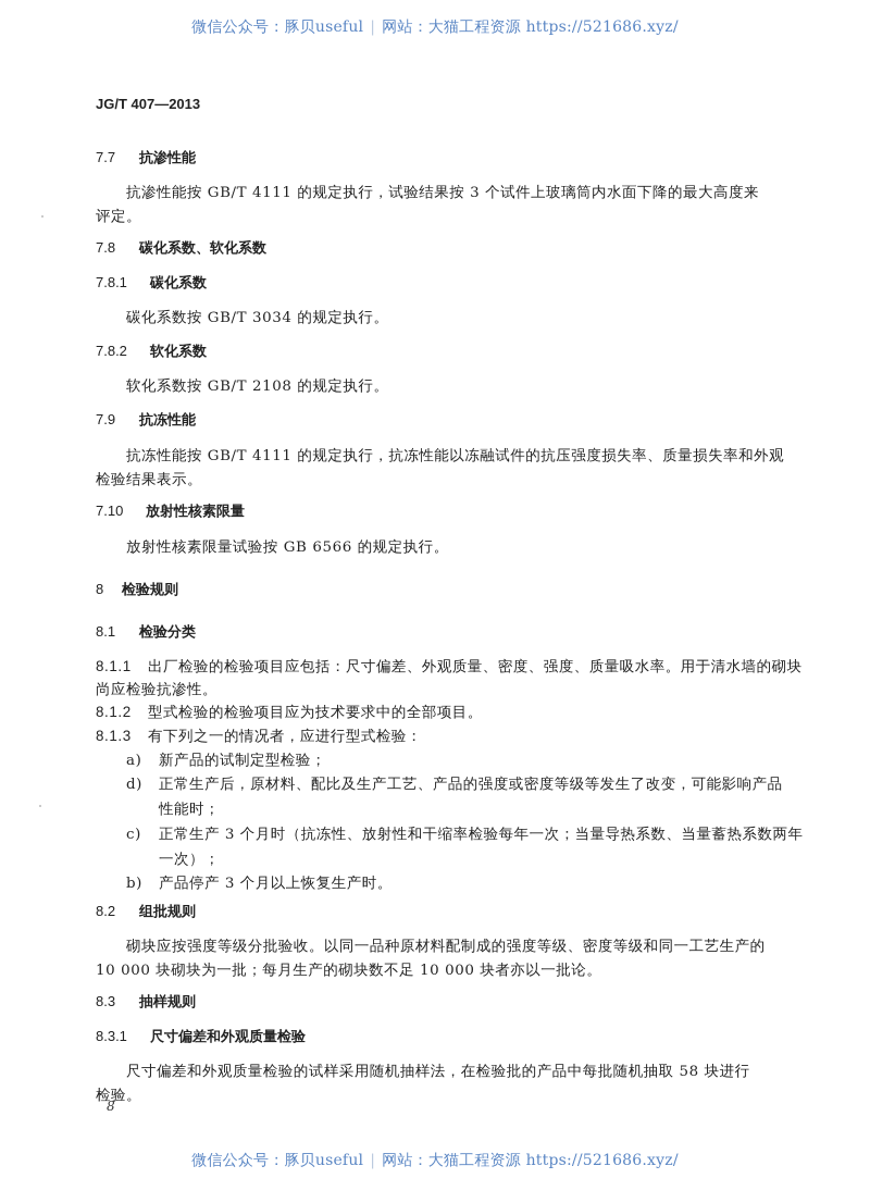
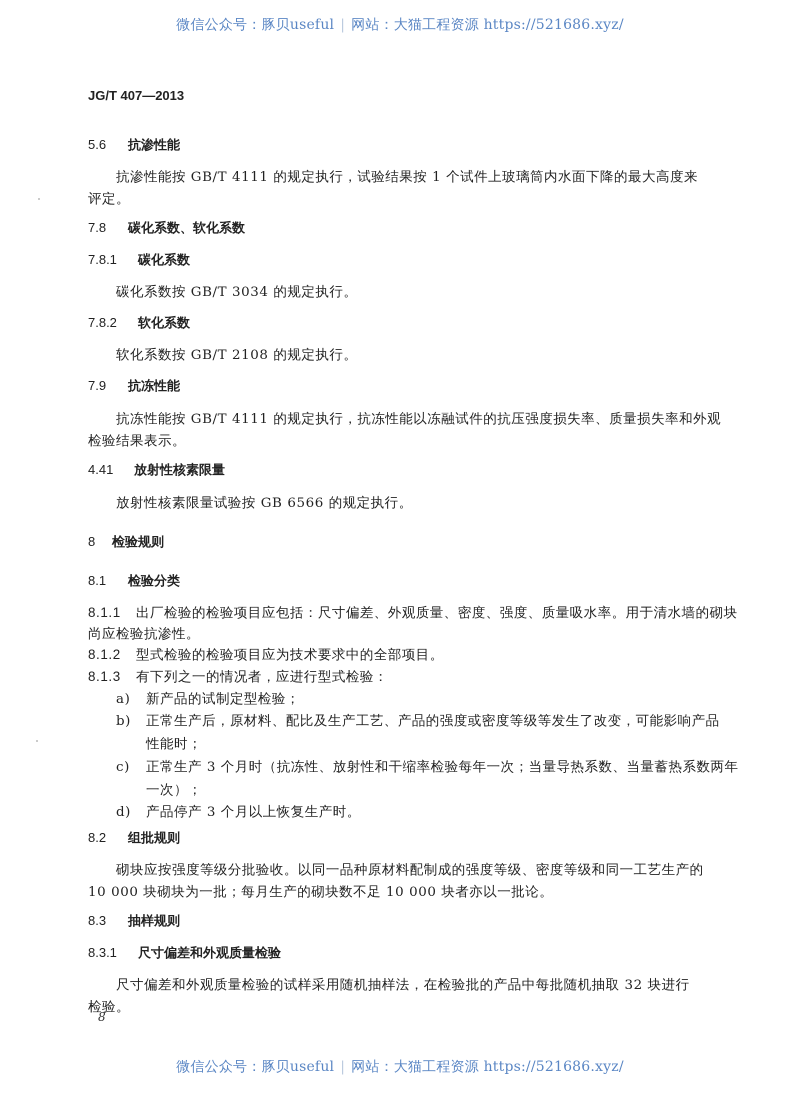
  微信公众号：豚贝useful | 网站：大猫工程资源 https://521686.xyz/
  JG/T 407—2013
- 7.7 抗渗性能
+ 5.6 抗渗性能
- 抗渗性能按 GB/T 4111 的规定执行，试验结果按 3 个试件上玻璃筒内水面下降的最大高度来
+ 抗渗性能按 GB/T 4111 的规定执行，试验结果按 1 个试件上玻璃筒内水面下降的最大高度来
  评定。
  7.8 碳化系数、软化系数
  7.8.1 碳化系数
  碳化系数按 GB/T 3034 的规定执行。
  7.8.2 软化系数
  软化系数按 GB/T 2108 的规定执行。
  7.9 抗冻性能
  抗冻性能按 GB/T 4111 的规定执行，抗冻性能以冻融试件的抗压强度损失率、质量损失率和外观
  检验结果表示。
- 7.10 放射性核素限量
+ 4.41 放射性核素限量
  放射性核素限量试验按 GB 6566 的规定执行。
  8 检验规则
  8.1 检验分类
  8.1.1 出厂检验的检验项目应包括：尺寸偏差、外观质量、密度、强度、质量吸水率。用于清水墙的砌块
  尚应检验抗渗性。
  8.1.2 型式检验的检验项目应为技术要求中的全部项目。
  8.1.3 有下列之一的情况者，应进行型式检验：
  a) 新产品的试制定型检验；
- d) 正常生产后，原材料、配比及生产工艺、产品的强度或密度等级等发生了改变，可能影响产品
+ b) 正常生产后，原材料、配比及生产工艺、产品的强度或密度等级等发生了改变，可能影响产品
  性能时；
  c) 正常生产 3 个月时（抗冻性、放射性和干缩率检验每年一次；当量导热系数、当量蓄热系数两年
  一次）；
- b) 产品停产 3 个月以上恢复生产时。
+ d) 产品停产 3 个月以上恢复生产时。
  8.2 组批规则
  砌块应按强度等级分批验收。以同一品种原材料配制成的强度等级、密度等级和同一工艺生产的
  10 000 块砌块为一批；每月生产的砌块数不足 10 000 块者亦以一批论。
  8.3 抽样规则
  8.3.1 尺寸偏差和外观质量检验
- 尺寸偏差和外观质量检验的试样采用随机抽样法，在检验批的产品中每批随机抽取 58 块进行
+ 尺寸偏差和外观质量检验的试样采用随机抽样法，在检验批的产品中每批随机抽取 32 块进行
  检验。
  8
  微信公众号：豚贝useful | 网站：大猫工程资源 https://521686.xyz/
